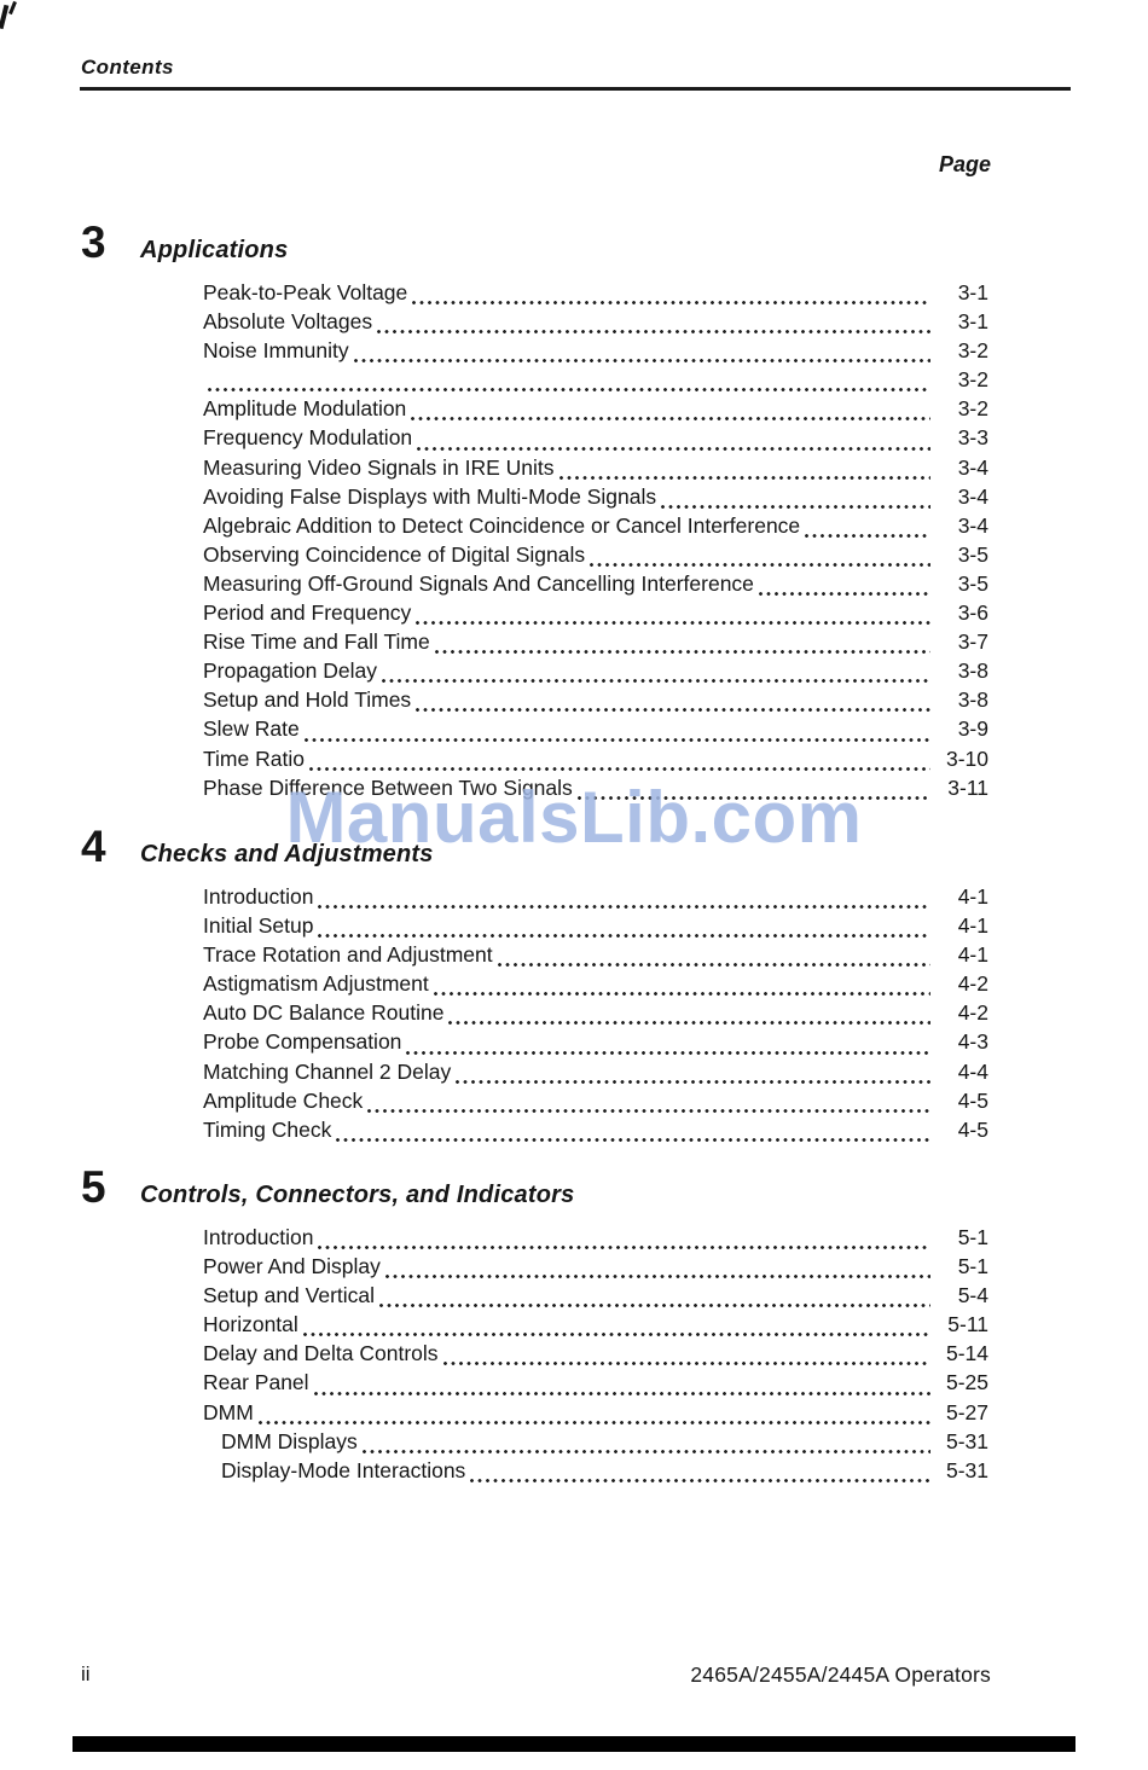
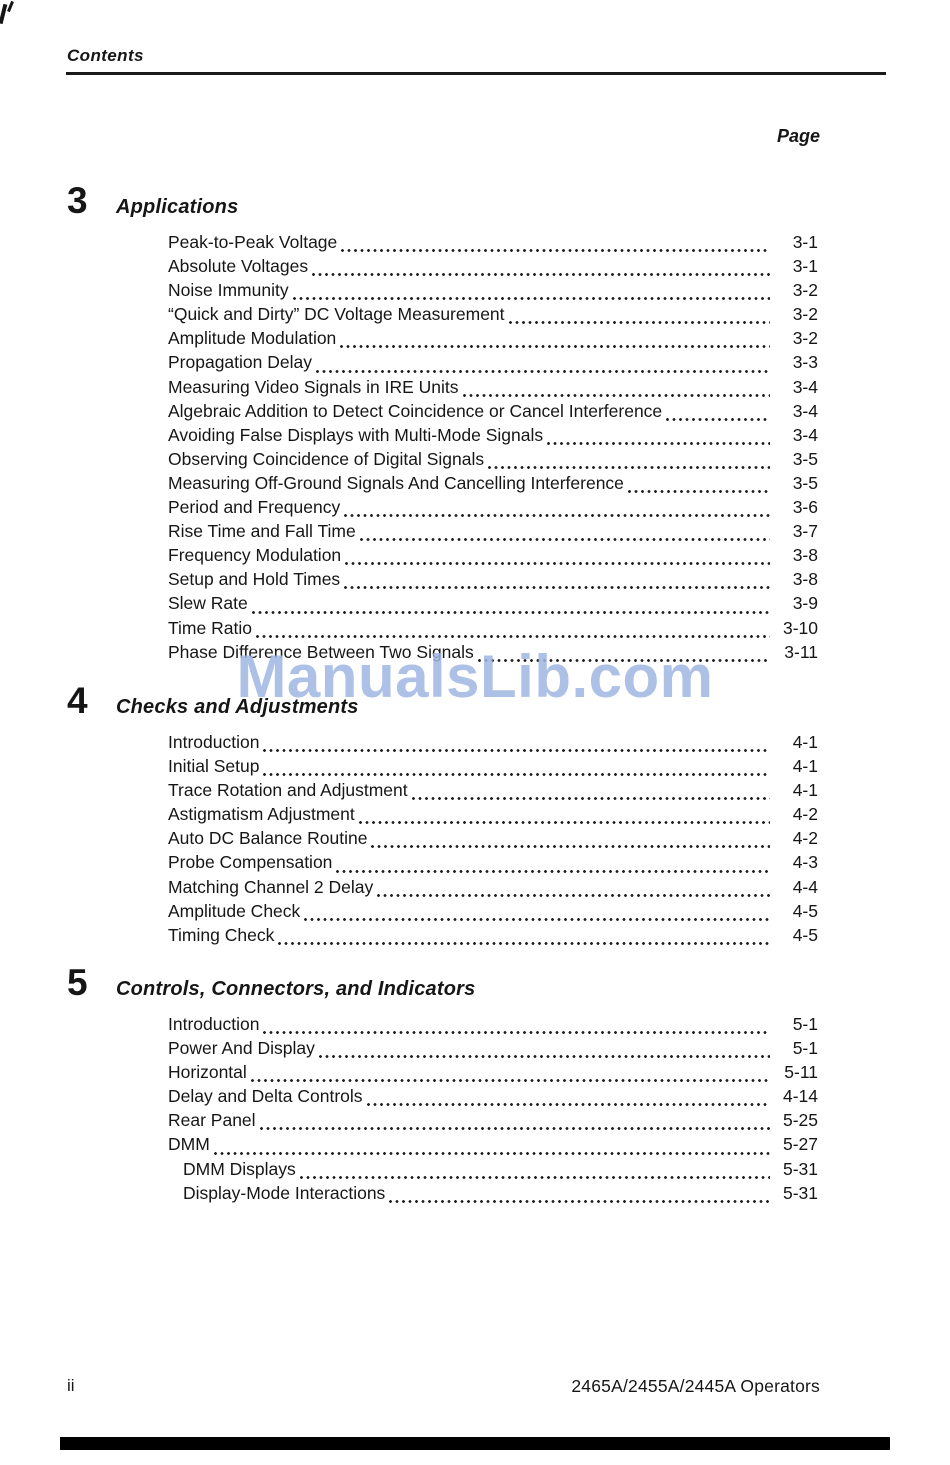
  Contents
  Page
  ManualsLib.com
  3
  Applications
  Peak-to-Peak Voltage
  3-1
  Absolute Voltages
  3-1
  Noise Immunity
  3-2
+ “Quick and Dirty” DC Voltage Measurement
  3-2
  Amplitude Modulation
  3-2
- Frequency Modulation
+ Propagation Delay
  3-3
  Measuring Video Signals in IRE Units
  3-4
- Avoiding False Displays with Multi-Mode Signals
+ Algebraic Addition to Detect Coincidence or Cancel Interference
  3-4
- Algebraic Addition to Detect Coincidence or Cancel Interference
+ Avoiding False Displays with Multi-Mode Signals
  3-4
  Observing Coincidence of Digital Signals
  3-5
  Measuring Off-Ground Signals And Cancelling Interference
  3-5
  Period and Frequency
  3-6
  Rise Time and Fall Time
  3-7
- Propagation Delay
+ Frequency Modulation
  3-8
  Setup and Hold Times
  3-8
  Slew Rate
  3-9
  Time Ratio
  3-10
  Phase Difference Between Two Signals
  3-11
  4
  Checks and Adjustments
  Introduction
  4-1
  Initial Setup
  4-1
  Trace Rotation and Adjustment
  4-1
  Astigmatism Adjustment
  4-2
  Auto DC Balance Routine
  4-2
  Probe Compensation
  4-3
  Matching Channel 2 Delay
  4-4
  Amplitude Check
  4-5
  Timing Check
  4-5
  5
  Controls, Connectors, and Indicators
  Introduction
  5-1
  Power And Display
  5-1
- Setup and Vertical
- 5-4
  Horizontal
  5-11
  Delay and Delta Controls
- 5-14
+ 4-14
  Rear Panel
  5-25
  DMM
  5-27
  DMM Displays
  5-31
  Display-Mode Interactions
  5-31
  ii
  2465A/2455A/2445A Operators
